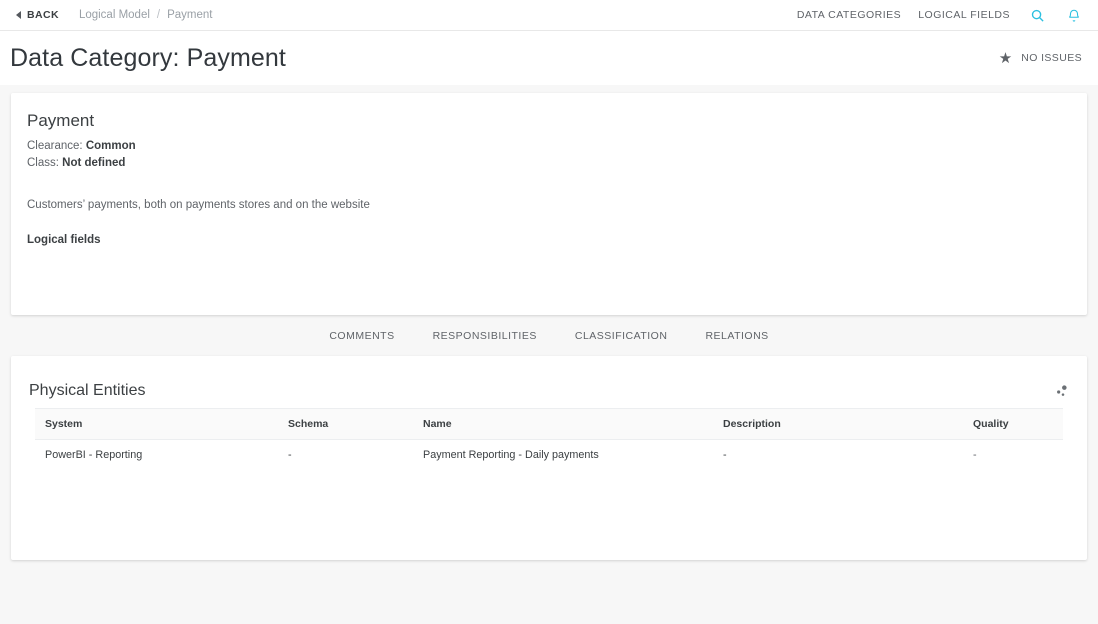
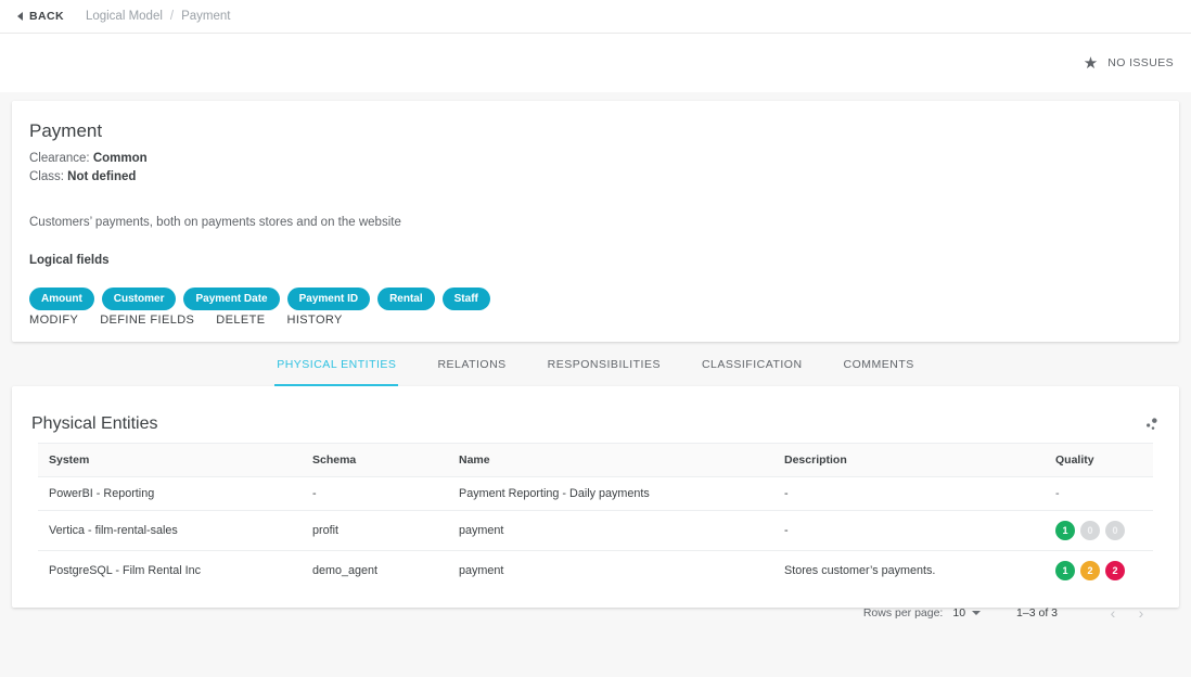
  BACK
  Logical Model
  /
  Payment
- DATA CATEGORIES
- LOGICAL FIELDS
- Data Category: Payment
  ★
  NO ISSUES
  Payment
  Clearance: Common
  Class: Not defined
  Customers’ payments, both on payments stores and on the website
  Logical fields
+ Amount
+ Customer
+ Payment Date
+ Payment ID
+ Rental
+ Staff
+ MODIFY
+ DEFINE FIELDS
+ DELETE
+ HISTORY
+ PHYSICAL ENTITIES
- COMMENTS
+ RELATIONS
  RESPONSIBILITIES
  CLASSIFICATION
- RELATIONS
+ COMMENTS
  Physical Entities
  System	Schema	Name	Description	Quality
  PowerBI - Reporting	-	Payment Reporting - Daily payments	-	-
+ Vertica - film-rental-sales	profit	payment	-	1 0 0
+ PostgreSQL - Film Rental Inc	demo_agent	payment	Stores customer’s payments.	1 2 2
+ Rows per page:
+ 10
+ 1–3 of 3
+ ‹
+ ›
